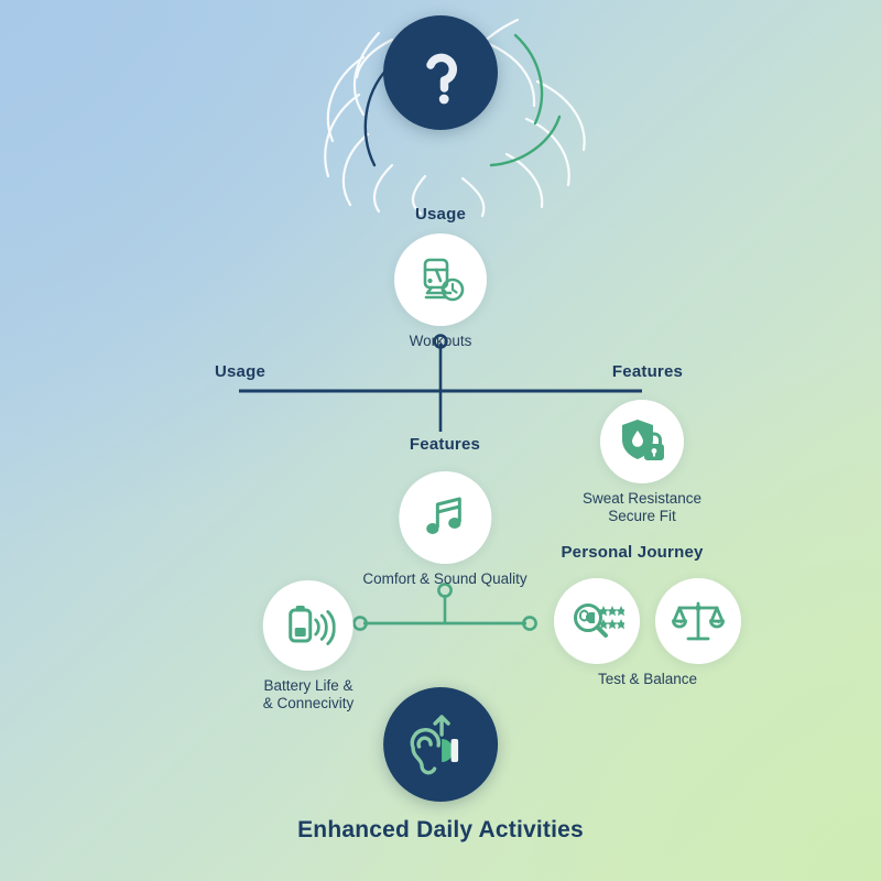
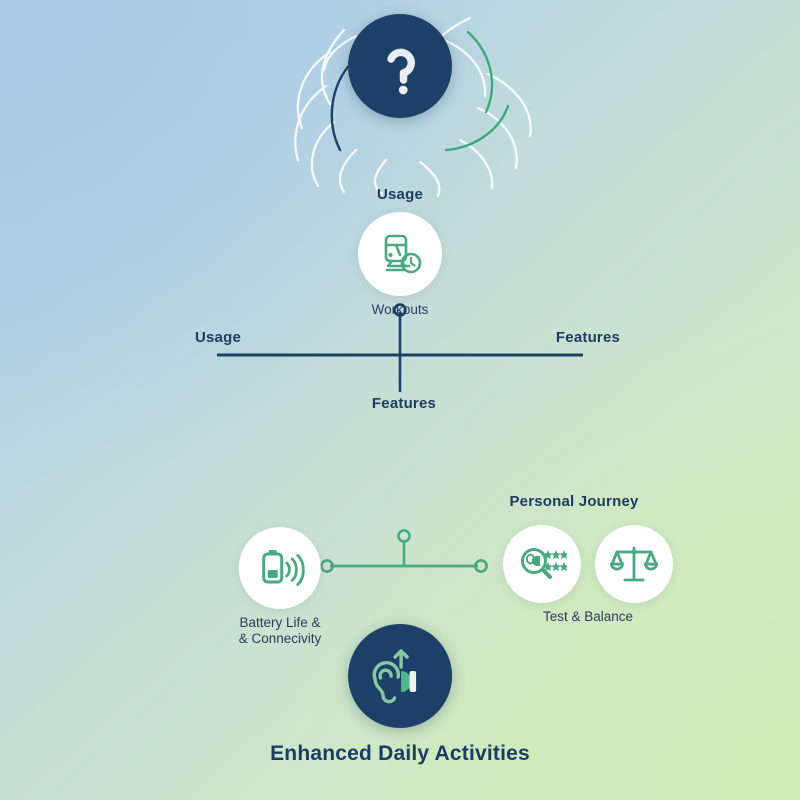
  Usage
  Workouts
  Usage
  Features
  Features
- Sweat Resistance
- Secure Fit
- Comfort & Sound Quality
  Battery Life &
  & Connecivity
  Personal Journey
  Test & Balance
  Enhanced Daily Activities
